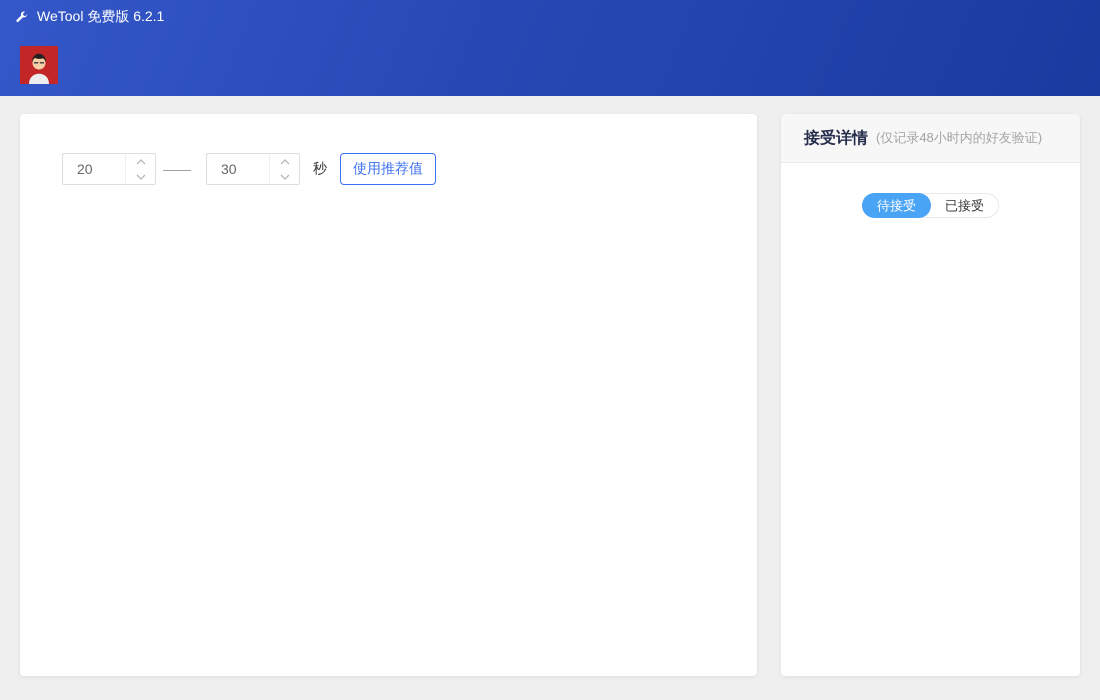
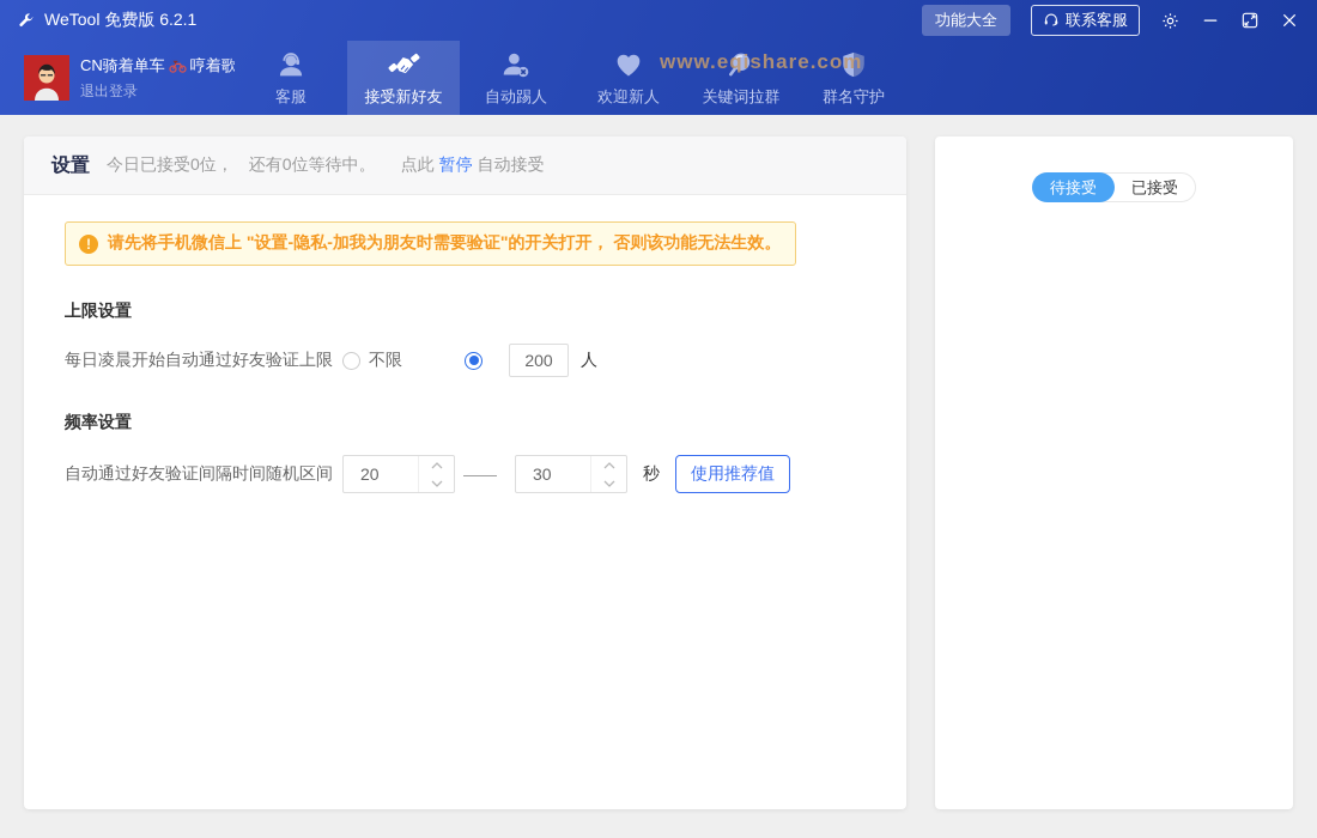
  WeTool 免费版 6.2.1
+ 功能大全
+ 联系客服
+ CN骑着单车
+ 哼着歌
+ 退出登录
+ 客服
+ 接受新好友
+ 自动踢人
+ 欢迎新人
+ 关键词拉群
+ 群名守护
+ www.eqishare.com
+ 设置
+ 今日已接受0位，
+ 还有0位等待中。
+ 点此
+ 暂停
+ 自动接受
+ !
+ 请先将手机微信上 "设置-隐私-加我为朋友时需要验证"的开关打开， 否则该功能无法生效。
+ 上限设置
+ 每日凌晨开始自动通过好友验证上限
+ 不限
+ 200
+ 人
+ 频率设置
+ 自动通过好友验证间隔时间随机区间
  20
  ——
  30
  秒
  使用推荐值
- 接受详情
- (仅记录48小时内的好友验证)
  待接受
  已接受
